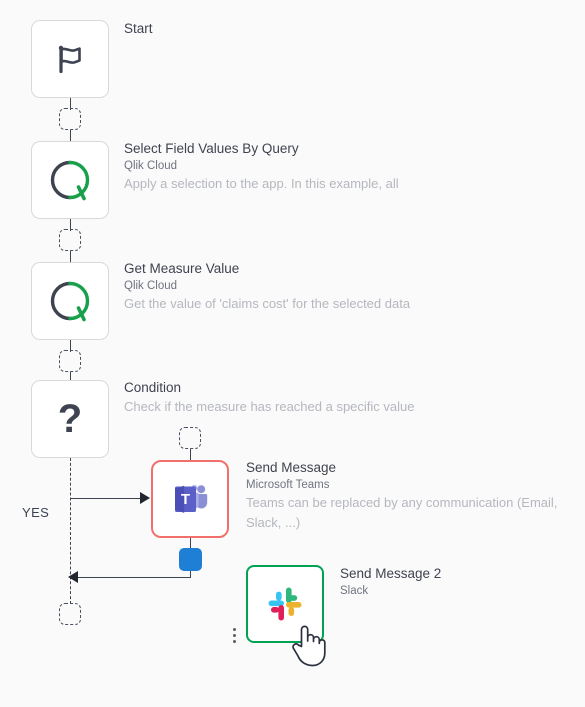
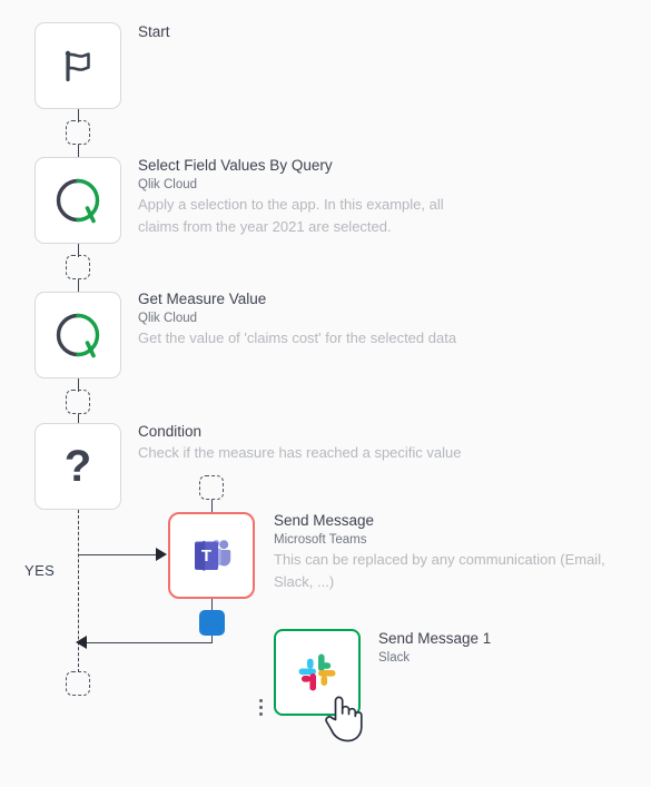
  Start
  Select Field Values By Query
  Qlik Cloud
  Apply a selection to the app. In this example, all
+ claims from the year 2021 are selected.
  Get Measure Value
  Qlik Cloud
  Get the value of 'claims cost' for the selected data
  ?
  Condition
  Check if the measure has reached a specific value
  YES
  T
  Send Message
  Microsoft Teams
- Teams can be replaced by any communication (Email,
+ This can be replaced by any communication (Email,
  Slack, ...)
- Send Message 2
+ Send Message 1
  Slack
